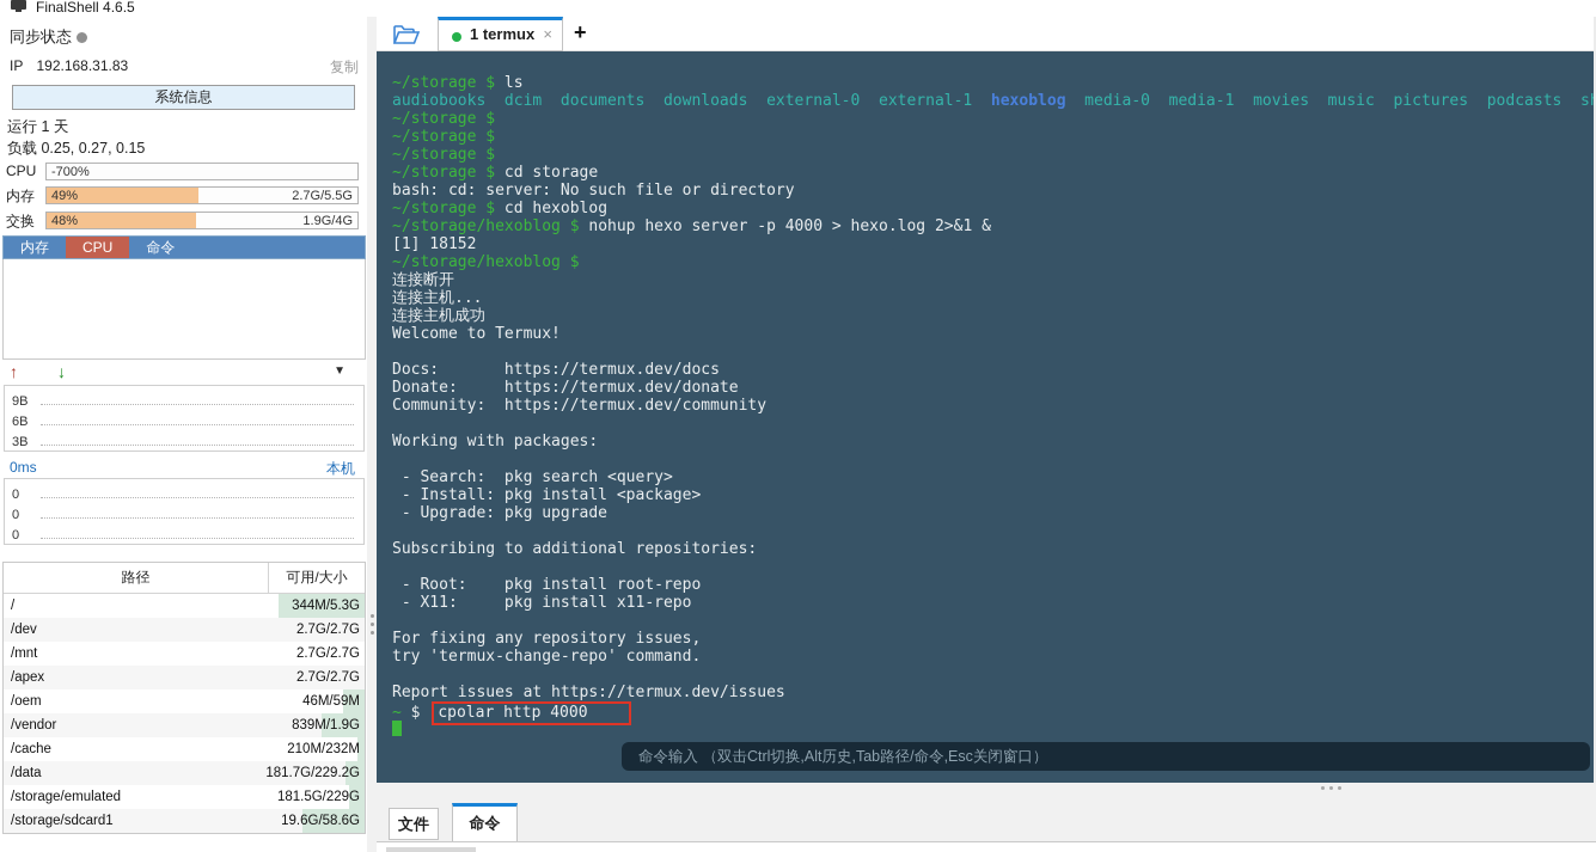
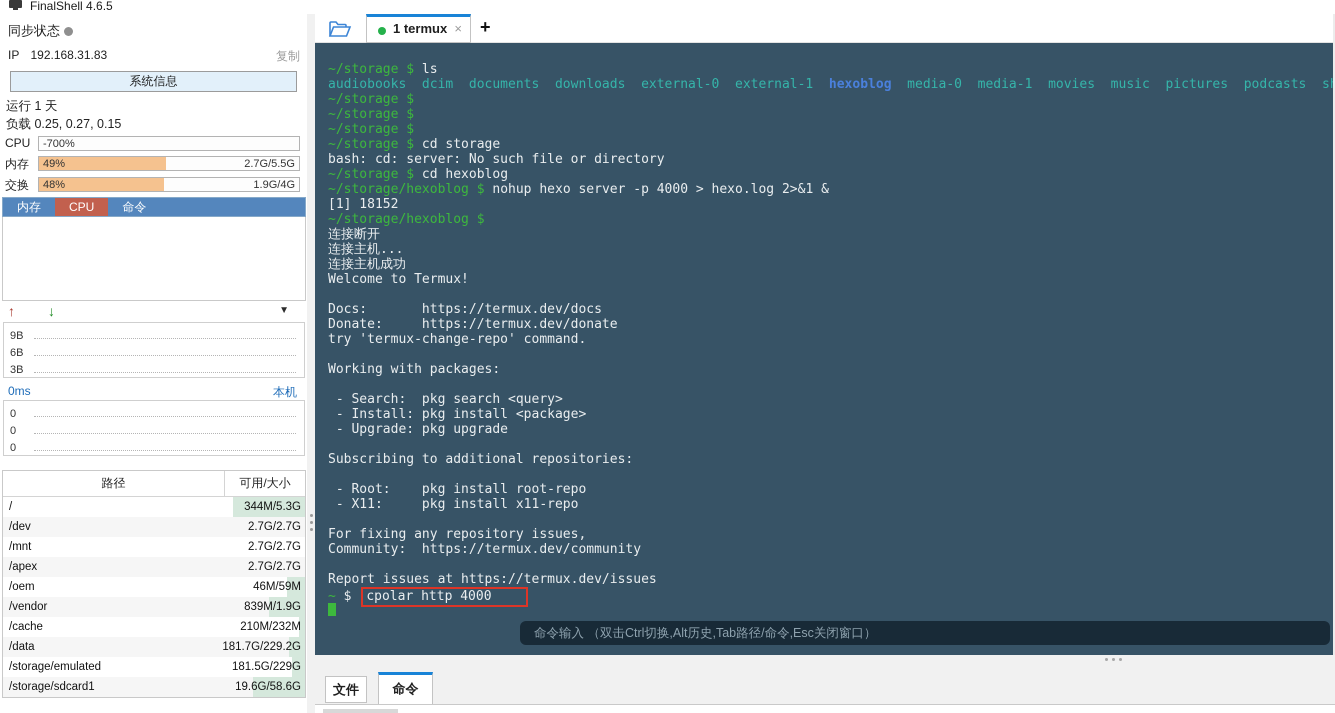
  FinalShell 4.6.5
  同步状态
  IP 192.168.31.83
  复制
  系统信息
  运行 1 天
  负载 0.25, 0.27, 0.15
  CPU
  -700%
  内存
  49%
  2.7G/5.5G
  交换
  48%
  1.9G/4G
  内存
  CPU
  命令
  ↑
  ↓
  ▼
  9B
  6B
  3B
  0ms
  本机
  0
  0
  0
  路径
  可用/大小
  /
  344M/5.3G
  /dev
  2.7G/2.7G
  /mnt
  2.7G/2.7G
  /apex
  2.7G/2.7G
  /oem
  46M/59M
  /vendor
  839M/1.9G
  /cache
  210M/232M
  /data
  181.7G/229.2G
  /storage/emulated
  181.5G/229G
  /storage/sdcard1
  19.6G/58.6G
  1 termux
  ×
  +
  ~/storage $ ls
  audiobooks dcim documents downloads external-0 external-1 hexoblog media-0 media-1 movies music pictures podcasts s
  ~/storage $
  ~/storage $
  ~/storage $
  ~/storage $ cd storage
  bash: cd: server: No such file or directory
  ~/storage $ cd hexoblog
  ~/storage/hexoblog $ nohup hexo server -p 4000 > hexo.log 2>&1 &
  [1] 18152
  ~/storage/hexoblog $
  连接断开
  连接主机...
  连接主机成功
  Welcome to Termux!
  Docs: https://termux.dev/docs
  Donate: https://termux.dev/donate
- Community: https://termux.dev/community
+ try 'termux-change-repo' command.
  Working with packages:
  - Search: pkg search <query>
  - Install: pkg install <package>
  - Upgrade: pkg upgrade
  Subscribing to additional repositories:
  - Root: pkg install root-repo
  - X11: pkg install x11-repo
  For fixing any repository issues,
- try 'termux-change-repo' command.
+ Community: https://termux.dev/community
  Report issues at https://termux.dev/issues
  ~ $ cpolar http 4000
  命令输入 （双击Ctrl切换,Alt历史,Tab路径/命令,Esc关闭窗口）
  文件
  命令
